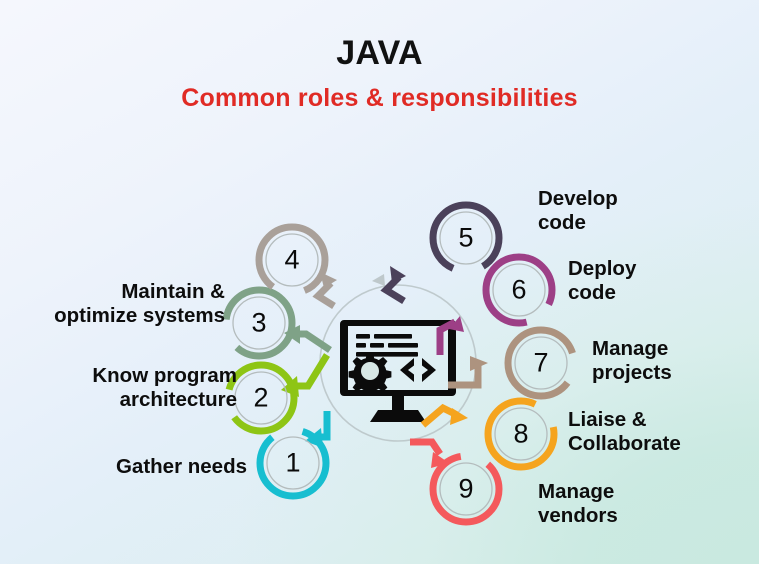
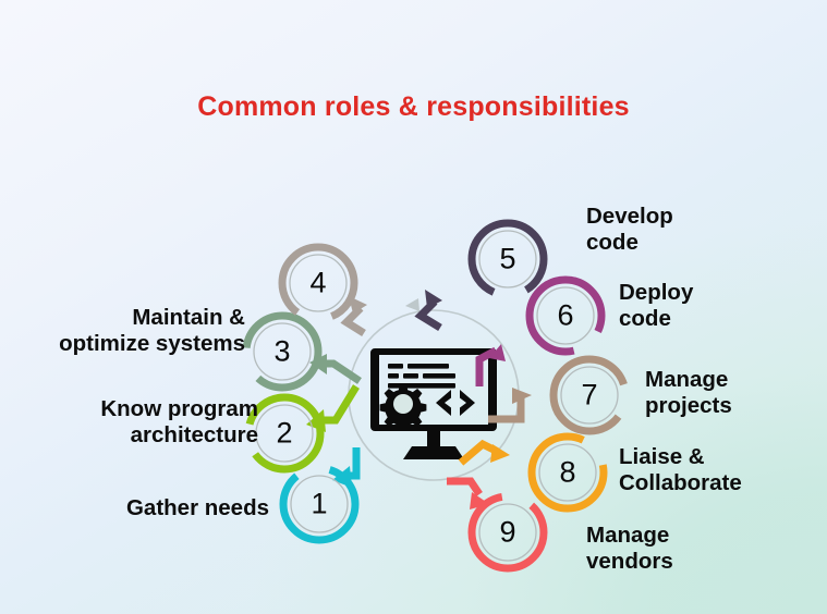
- JAVA
  Common roles & responsibilities
  1
  2
  3
  4
  5
  6
  7
  8
  9
  Maintain &
  optimize systems
  Know program
  architecture
  Gather needs
  Develop
  code
  Deploy
  code
  Manage
  projects
  Liaise &
  Collaborate
  Manage
  vendors
